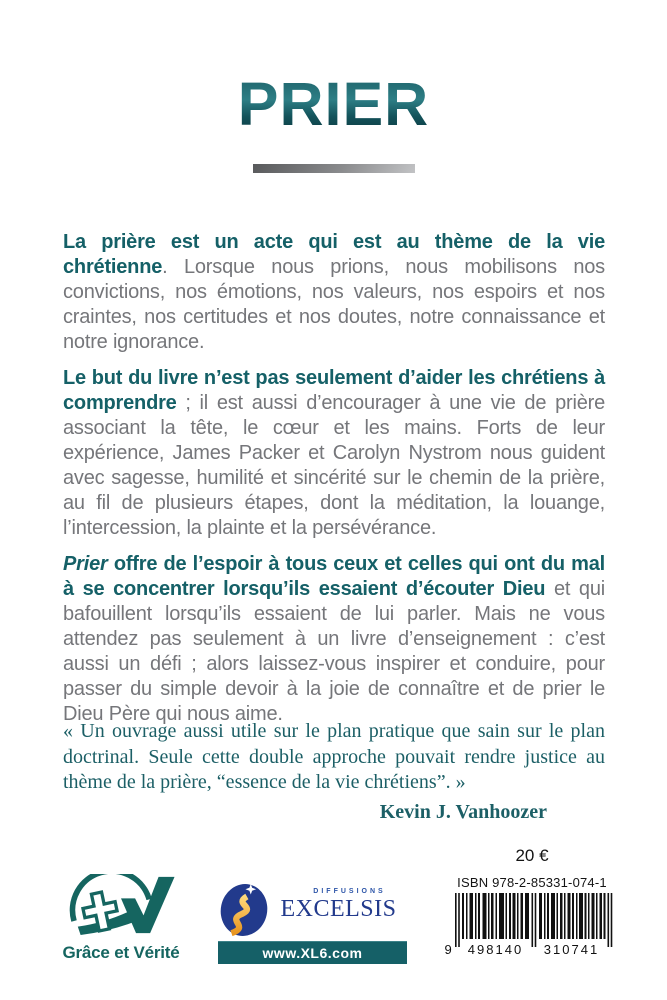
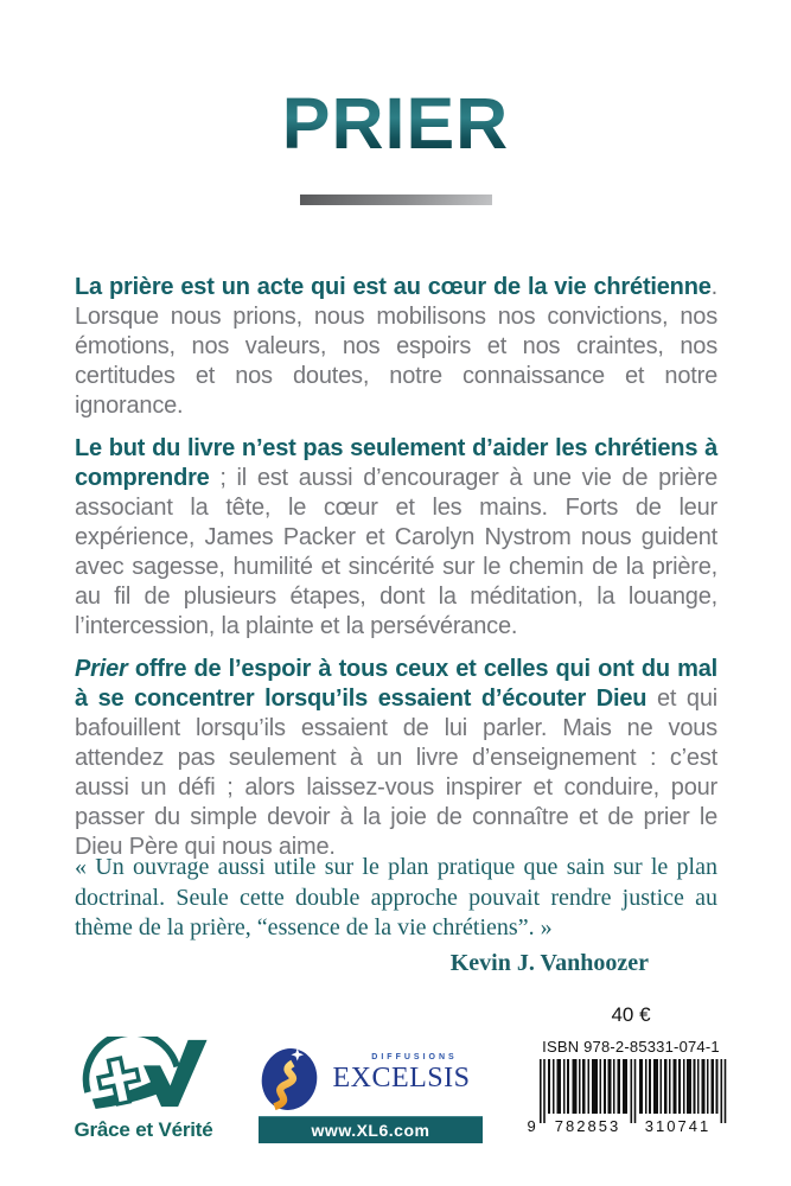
  PRIER
- La prière est un acte qui est au thème de la vie chrétienne. Lorsque nous prions, nous mobilisons nos convictions, nos émotions, nos valeurs, nos espoirs et nos craintes, nos certitudes et nos doutes, notre connaissance et notre ignorance.
+ La prière est un acte qui est au cœur de la vie chrétienne. Lorsque nous prions, nous mobilisons nos convictions, nos émotions, nos valeurs, nos espoirs et nos craintes, nos certitudes et nos doutes, notre connaissance et notre ignorance.
  Le but du livre n’est pas seulement d’aider les chrétiens à comprendre ; il est aussi d’encourager à une vie de prière associant la tête, le cœur et les mains. Forts de leur expérience, James Packer et Carolyn Nystrom nous guident avec sagesse, humilité et sincérité sur le chemin de la prière, au fil de plusieurs étapes, dont la méditation, la louange, l’intercession, la plainte et la persévérance.
  Prier offre de l’espoir à tous ceux et celles qui ont du mal à se concentrer lorsqu’ils essaient d’écouter Dieu et qui bafouillent lorsqu’ils essaient de lui parler. Mais ne vous attendez pas seulement à un livre d’enseignement : c’est aussi un défi ; alors laissez-vous inspirer et conduire, pour passer du simple devoir à la joie de connaître et de prier le Dieu Père qui nous aime.
  « Un ouvrage aussi utile sur le plan pratique que sain sur le plan doctrinal. Seule cette double approche pouvait rendre justice au thème de la prière, “essence de la vie chrétiens”. »
  Kevin J. Vanhoozer
- 20 €
+ 40 €
  ISBN 978-2-85331-074-1
  9
- 498140
+ 782853
  310741
  Grâce et Vérité
  EXCELSIS
  www.XL6.com
